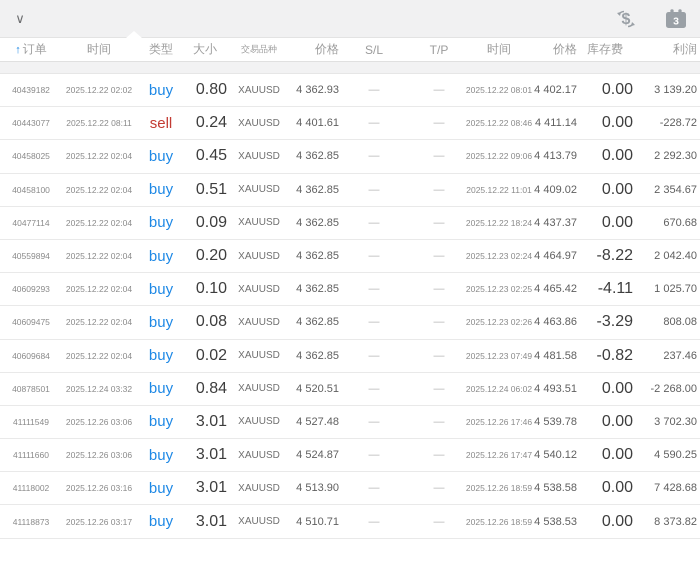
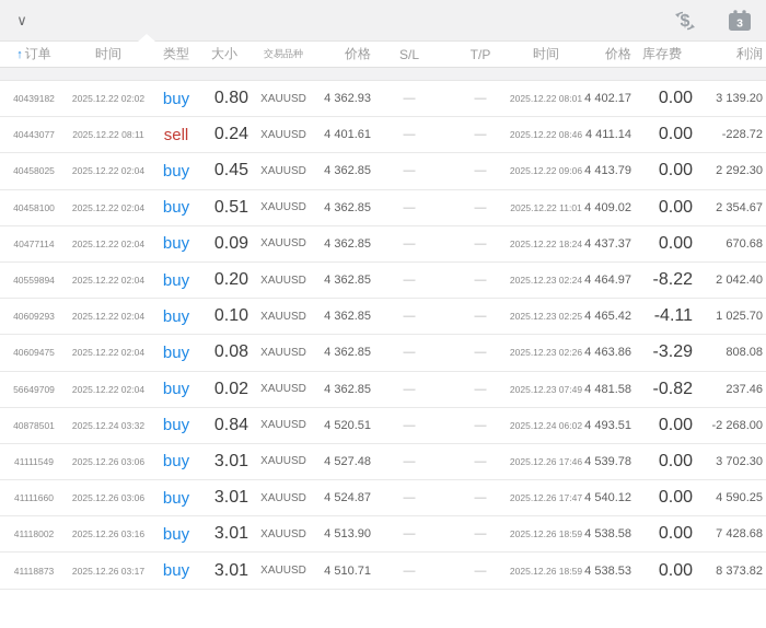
  ∨
  $
  3
  ↑
  订单
  时间
  类型
  大小
  交易品种
  价格
  S/L
  T/P
  时间
  价格
  库存费
  利润
  40439182
  2025.12.22 02:02
  buy
  0.80
  XAUUSD
  4 362.93
  —
  —
  2025.12.22 08:0
  4 402.17
  0.00
  3 139.20
  40443077
  2025.12.22 08:11
  sell
  0.24
  XAUUSD
  4 401.61
  —
  —
  2025.12.22 08:4
  4 411.14
  0.00
  -228.72
  40458025
  2025.12.22 02:04
  buy
  0.45
  XAUUSD
  4 362.85
  —
  —
  2025.12.22 09:0
  4 413.79
  0.00
  2 292.30
  40458100
  2025.12.22 02:04
  buy
  0.51
  XAUUSD
  4 362.85
  —
  —
  2025.12.22 11:0
  4 409.02
  0.00
  2 354.67
  40477114
  2025.12.22 02:04
  buy
  0.09
  XAUUSD
  4 362.85
  —
  —
  2025.12.22 18:2
  4 437.37
  0.00
  670.68
  40559894
  2025.12.22 02:04
  buy
  0.20
  XAUUSD
  4 362.85
  —
  —
  2025.12.23 02:2
  4 464.97
  -8.22
  2 042.40
  40609293
  2025.12.22 02:04
  buy
  0.10
  XAUUSD
  4 362.85
  —
  —
  2025.12.23 02:2
  4 465.42
  -4.11
  1 025.70
  40609475
  2025.12.22 02:04
  buy
  0.08
  XAUUSD
  4 362.85
  —
  —
  2025.12.23 02:2
  4 463.86
  -3.29
  808.08
- 40609684
+ 56649709
  2025.12.22 02:04
  buy
  0.02
  XAUUSD
  4 362.85
  —
  —
  2025.12.23 07:4
  4 481.58
  -0.82
  237.46
  40878501
  2025.12.24 03:32
  buy
  0.84
  XAUUSD
  4 520.51
  —
  —
  2025.12.24 06:0
  4 493.51
  0.00
  -2 268.00
  41111549
  2025.12.26 03:06
  buy
  3.01
  XAUUSD
  4 527.48
  —
  —
  2025.12.26 17:4
  4 539.78
  0.00
  3 702.30
  41111660
  2025.12.26 03:06
  buy
  3.01
  XAUUSD
  4 524.87
  —
  —
  2025.12.26 17:4
  4 540.12
  0.00
  4 590.25
  41118002
  2025.12.26 03:16
  buy
  3.01
  XAUUSD
  4 513.90
  —
  —
  2025.12.26 18:5
  4 538.58
  0.00
  7 428.68
  41118873
  2025.12.26 03:17
  buy
  3.01
  XAUUSD
  4 510.71
  —
  —
  2025.12.26 18:5
  4 538.53
  0.00
  8 373.82
